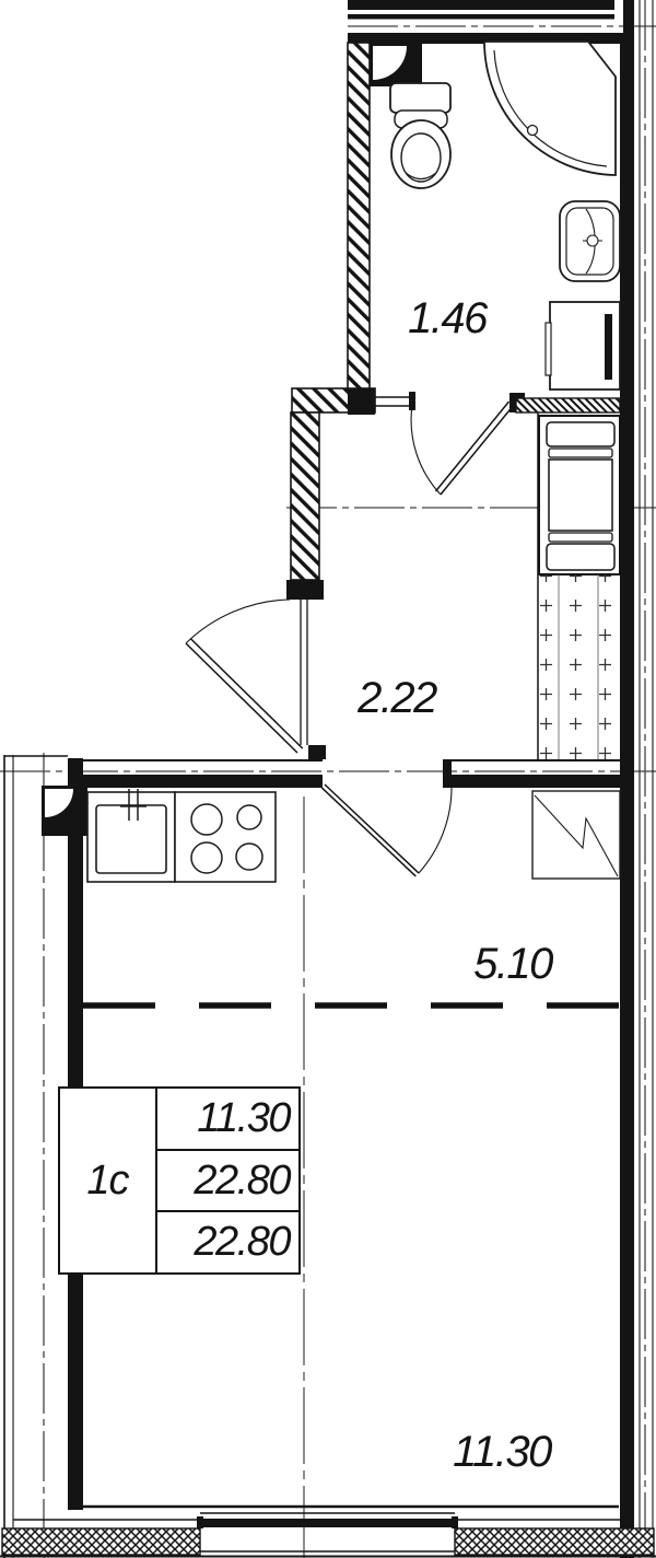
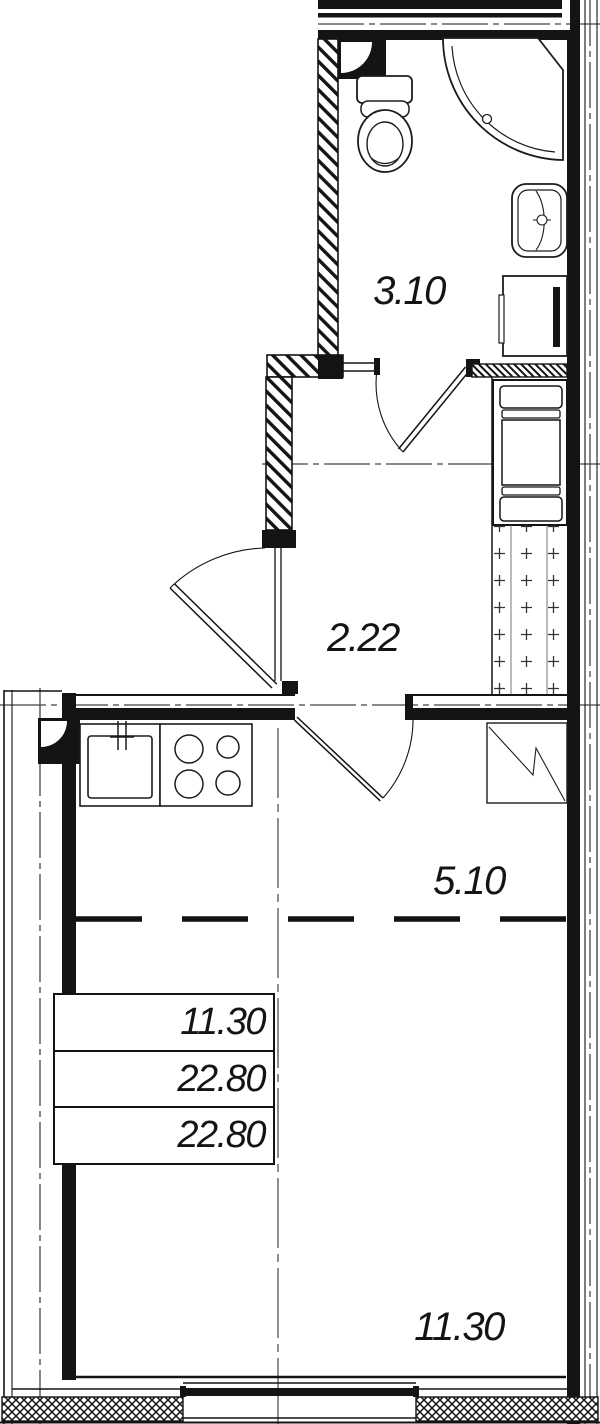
- 1.46
+ 3.10
  2.22
  5.10
  11.30
- 1с
  11.30
  22.80
  22.80
